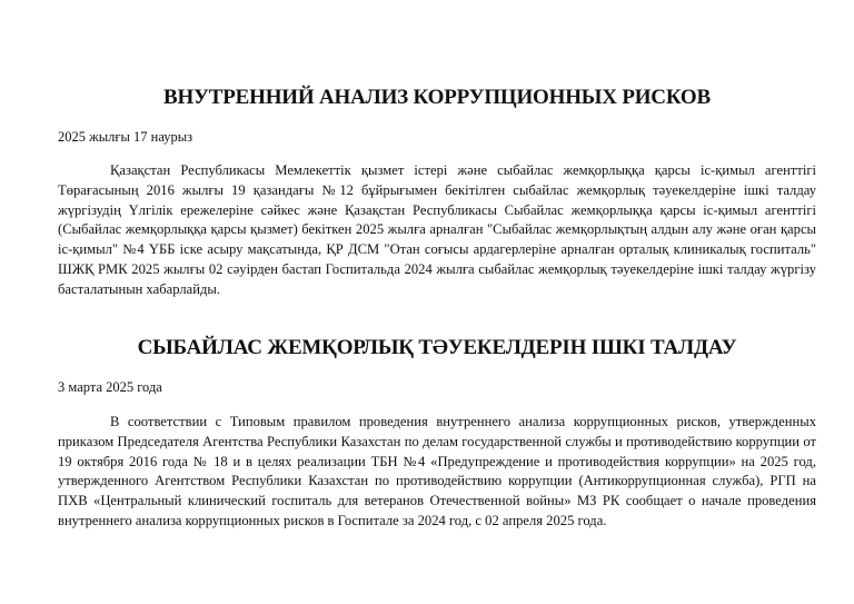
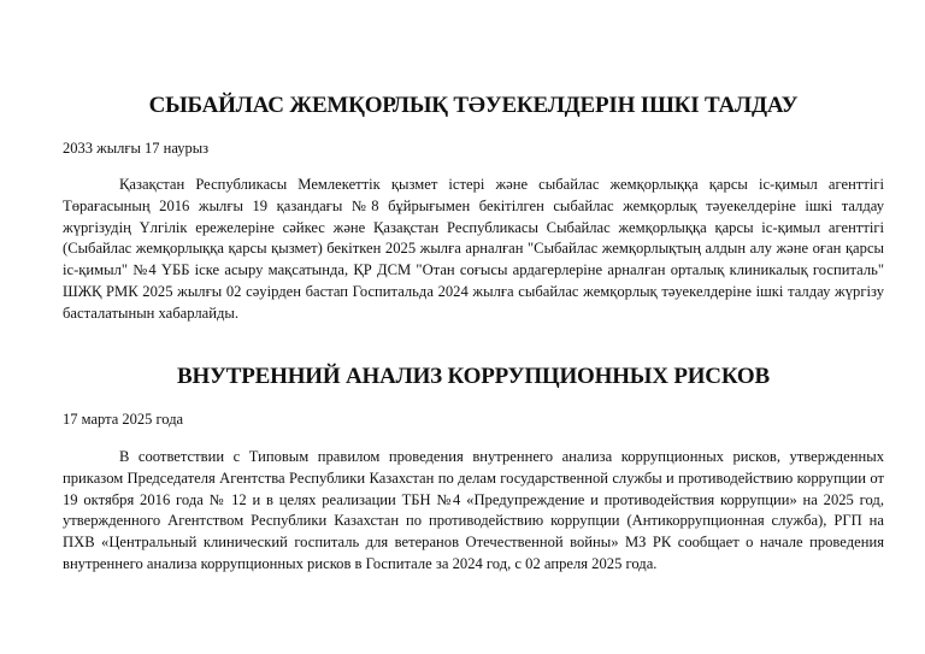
- ВНУТРЕННИЙ АНАЛИЗ КОРРУПЦИОННЫХ РИСКОВ
+ СЫБАЙЛАС ЖЕМҚОРЛЫҚ ТӘУЕКЕЛДЕРІН ІШКІ ТАЛДАУ
- 2025 жылғы 17 наурыз
+ 2033 жылғы 17 наурыз
- Қазақстан Республикасы Мемлекеттік қызмет істері және сыбайлас жемқорлыққа қарсы іс-қимыл агенттігі Төрағасының 2016 жылғы 19 қазандағы №12 бұйрығымен бекітілген сыбайлас жемқорлық тәуекелдеріне ішкі талдау жүргізудің Үлгілік ережелеріне сәйкес және Қазақстан Республикасы Сыбайлас жемқорлыққа қарсы іс-қимыл агенттігі (Сыбайлас жемқорлыққа қарсы қызмет) бекіткен 2025 жылға арналған "Сыбайлас жемқорлықтың алдын алу және оған қарсы іс-қимыл" №4 ҮББ іске асыру мақсатында, ҚР ДСМ "Отан соғысы ардагерлеріне арналған орталық клиникалық госпиталь" ШЖҚ РМК 2025 жылғы 02 сәуірден бастап Госпитальда 2024 жылға сыбайлас жемқорлық тәуекелдеріне ішкі талдау жүргізу басталатынын хабарлайды.
+ Қазақстан Республикасы Мемлекеттік қызмет істері және сыбайлас жемқорлыққа қарсы іс-қимыл агенттігі Төрағасының 2016 жылғы 19 қазандағы №8 бұйрығымен бекітілген сыбайлас жемқорлық тәуекелдеріне ішкі талдау жүргізудің Үлгілік ережелеріне сәйкес және Қазақстан Республикасы Сыбайлас жемқорлыққа қарсы іс-қимыл агенттігі (Сыбайлас жемқорлыққа қарсы қызмет) бекіткен 2025 жылға арналған "Сыбайлас жемқорлықтың алдын алу және оған қарсы іс-қимыл" №4 ҮББ іске асыру мақсатында, ҚР ДСМ "Отан соғысы ардагерлеріне арналған орталық клиникалық госпиталь" ШЖҚ РМК 2025 жылғы 02 сәуірден бастап Госпитальда 2024 жылға сыбайлас жемқорлық тәуекелдеріне ішкі талдау жүргізу басталатынын хабарлайды.
- СЫБАЙЛАС ЖЕМҚОРЛЫҚ ТӘУЕКЕЛДЕРІН ІШКІ ТАЛДАУ
+ ВНУТРЕННИЙ АНАЛИЗ КОРРУПЦИОННЫХ РИСКОВ
- 3 марта 2025 года
+ 17 марта 2025 года
- В соответствии с Типовым правилом проведения внутреннего анализа коррупционных рисков, утвержденных приказом Председателя Агентства Республики Казахстан по делам государственной службы и противодействию коррупции от 19 октября 2016 года № 18 и в целях реализации ТБН №4 «Предупреждение и противодействия коррупции» на 2025 год, утвержденного Агентством Республики Казахстан по противодействию коррупции (Антикоррупционная служба), РГП на ПХВ «Центральный клинический госпиталь для ветеранов Отечественной войны» МЗ РК сообщает о начале проведения внутреннего анализа коррупционных рисков в Госпитале за 2024 год, с 02 апреля 2025 года.
+ В соответствии с Типовым правилом проведения внутреннего анализа коррупционных рисков, утвержденных приказом Председателя Агентства Республики Казахстан по делам государственной службы и противодействию коррупции от 19 октября 2016 года № 12 и в целях реализации ТБН №4 «Предупреждение и противодействия коррупции» на 2025 год, утвержденного Агентством Республики Казахстан по противодействию коррупции (Антикоррупционная служба), РГП на ПХВ «Центральный клинический госпиталь для ветеранов Отечественной войны» МЗ РК сообщает о начале проведения внутреннего анализа коррупционных рисков в Госпитале за 2024 год, с 02 апреля 2025 года.
